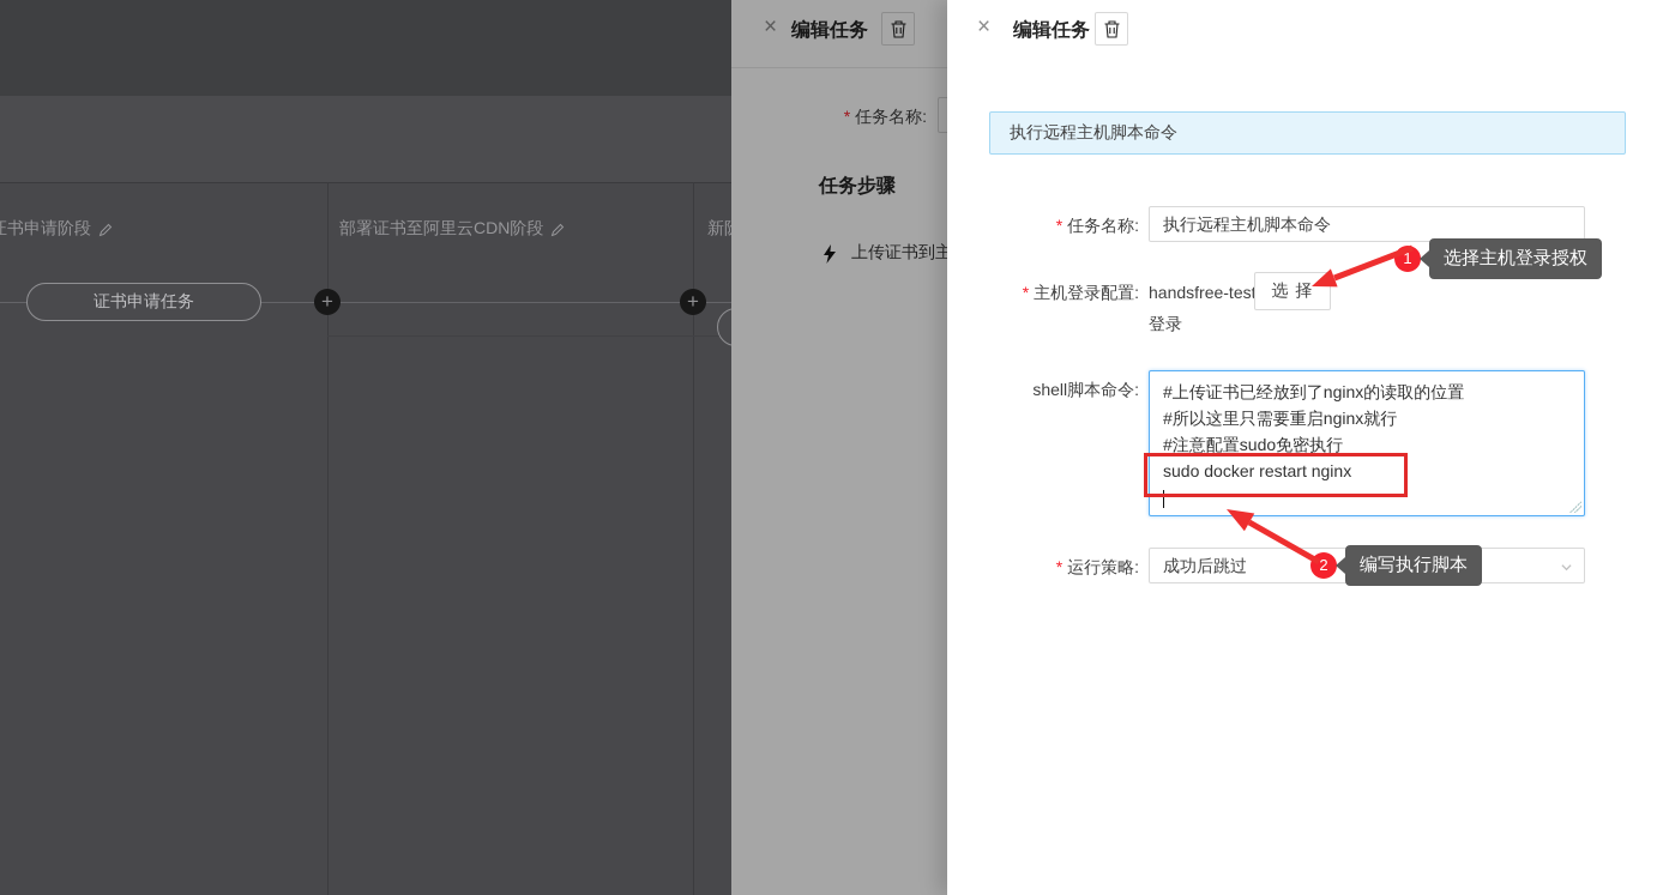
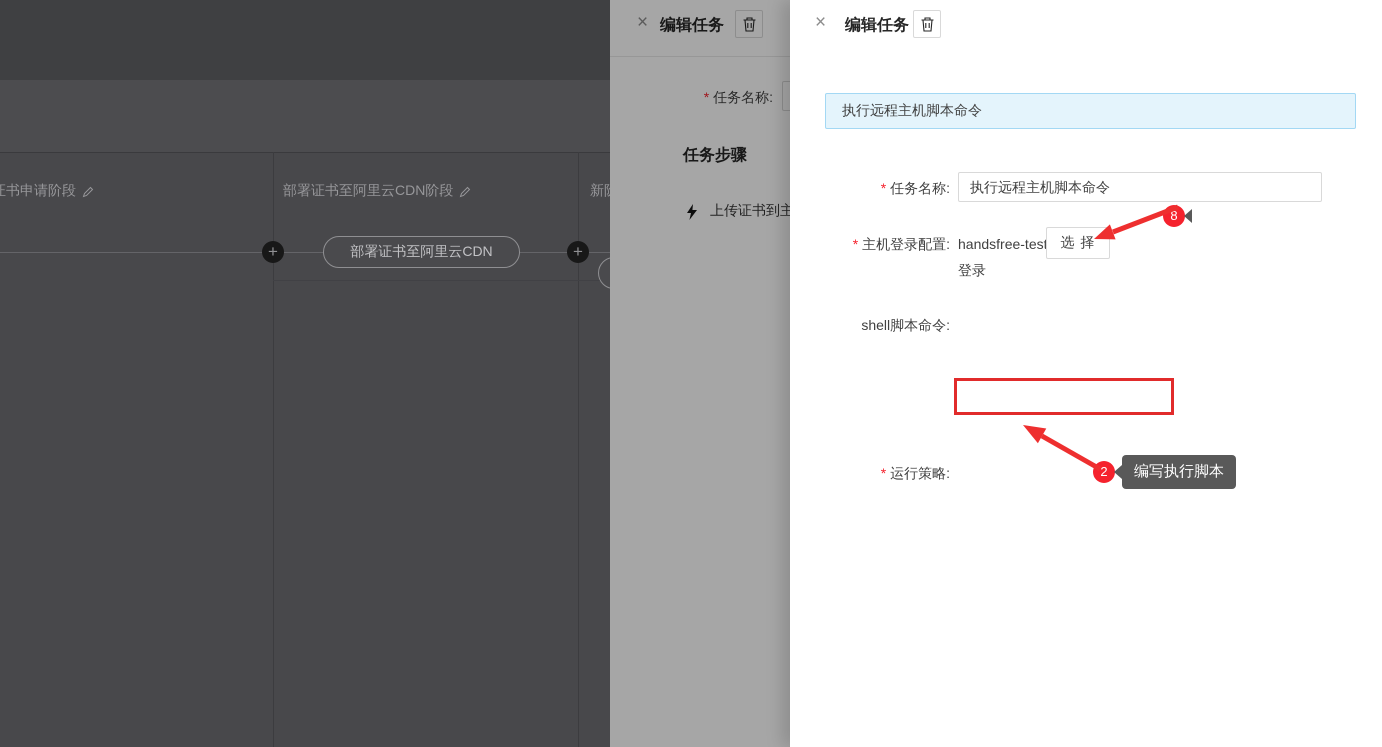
  书申请阶段
  部署证书至阿里云CDN阶段
- 证书申请任务
  +
+ 部署证书至阿里云CDN
  +
  ×
  编辑任务
  任务名称:
  任务步骤
  上传证书到主
  ×
  编辑任务
  执行远程主机脚本命令
  任务名称:
  执行远程主机脚本命令
  主机登录配置:
  handsfree-tes
  选 择
  登录
  shell脚本命令:
- #上传证书已经放到了nginx的读取的位置
- #所以这里只需要重启nginx就行
- #注意配置sudo免密执行
- sudo docker restart nginx
  运行策略:
- 成功后跳过
- 1
+ 8
- 选择主机登录授权
  2
  编写执行脚本
